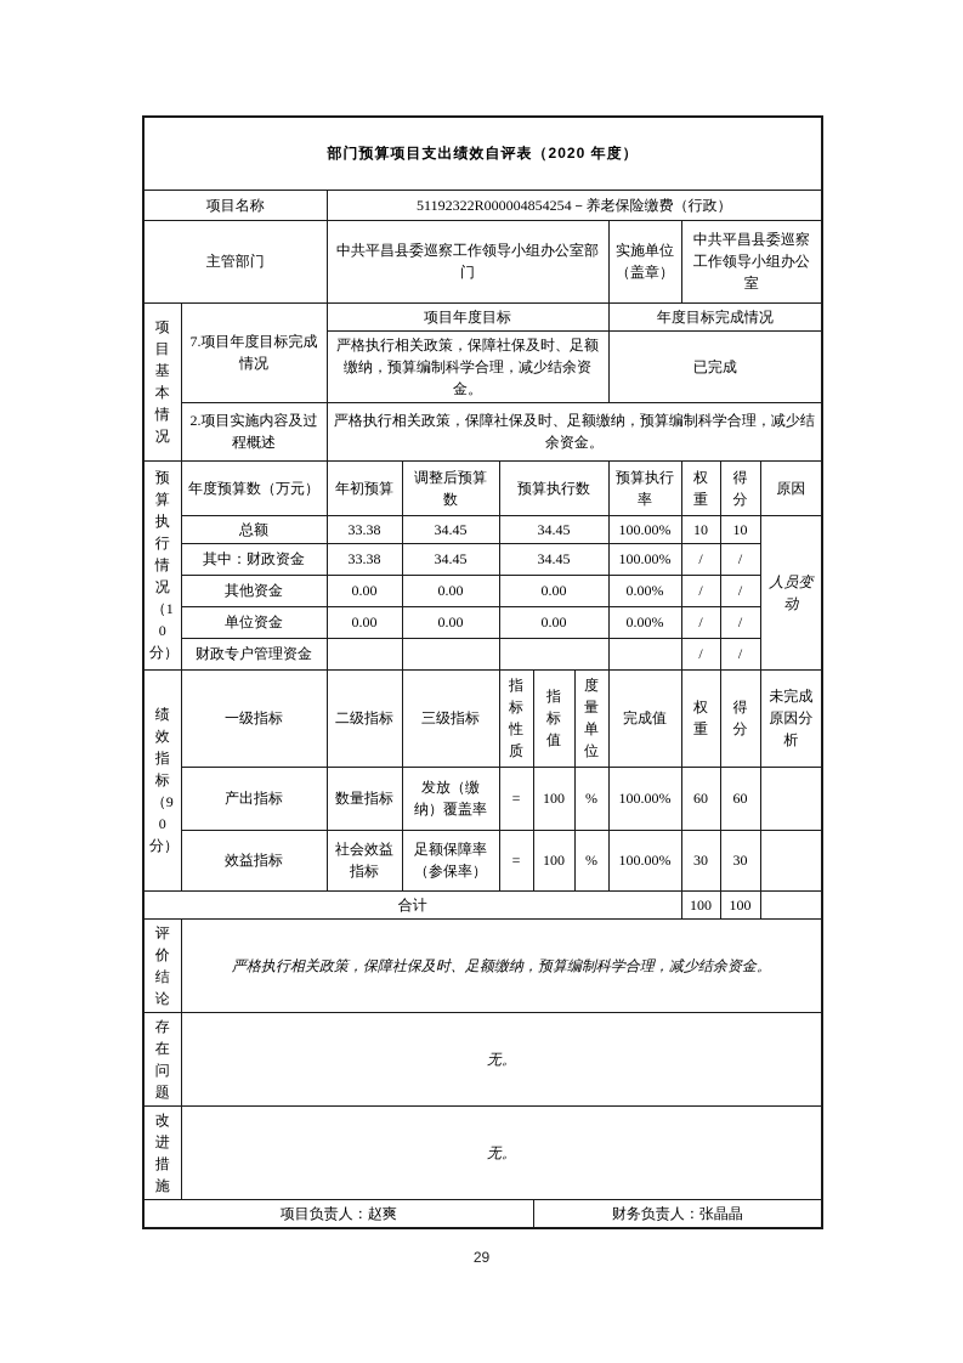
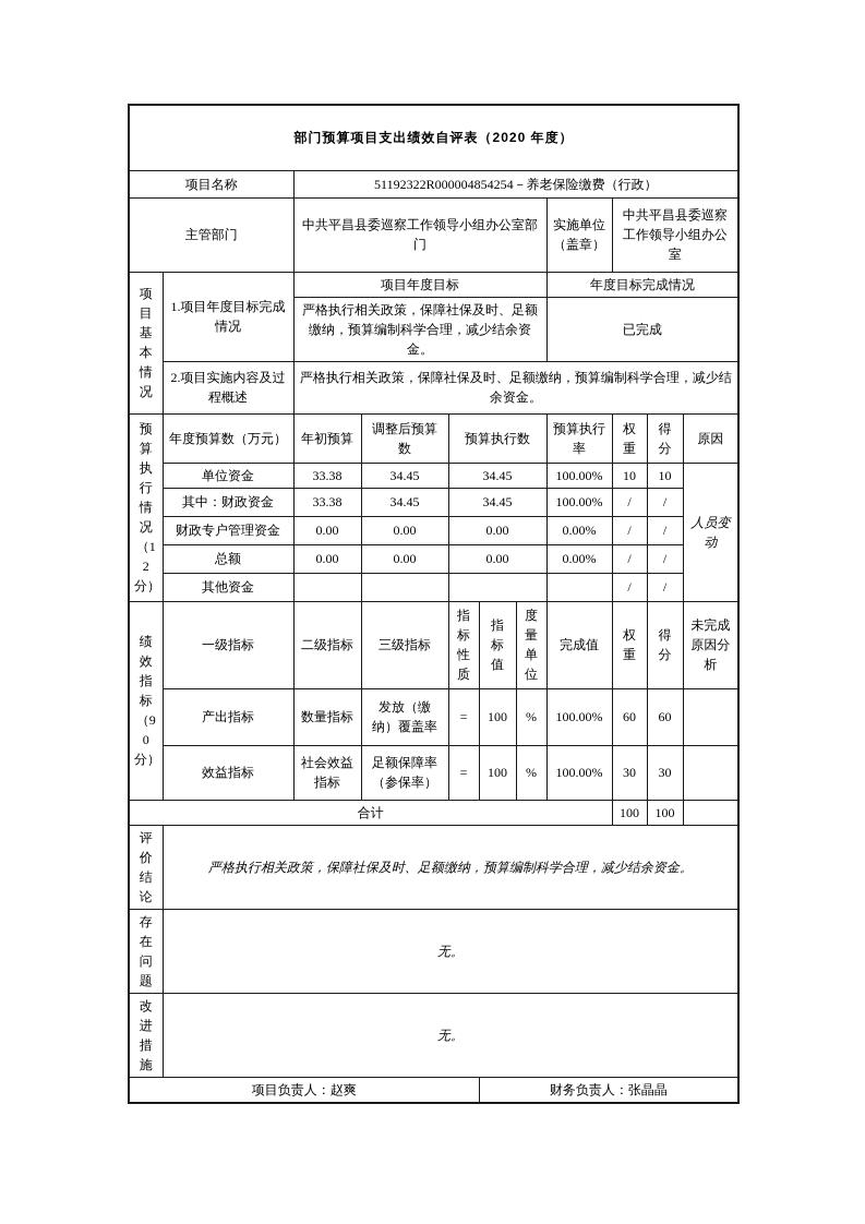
  部门预算项目支出绩效自评表（2020 年度）
  项目名称	51192322R000004854254－养老保险缴费（行政）
  主管部门	中共平昌县委巡察工作领导小组办公室部门	实施单位（盖章）	中共平昌县委巡察工作领导小组办公室
- 项目 基本 情况	7.项目年度目标完成情况	项目年度目标	年度目标完成情况
+ 项目 基本 情况	1.项目年度目标完成情况	项目年度目标	年度目标完成情况
  严格执行相关政策，保障社保及时、足额缴纳，预算编制科学合理，减少结余资金。	已完成
  2.项目实施内容及过程概述	严格执行相关政策，保障社保及时、足额缴纳，预算编制科学合理，减少结余资金。
- 预算 执行 情况 （10 分）	年度预算数（万元）	年初预算	调整后预算数	预算执行数	预算执行率	权 重	得 分	原因
+ 预算 执行 情况 （12 分）	年度预算数（万元）	年初预算	调整后预算数	预算执行数	预算执行率	权 重	得 分	原因
- 总额	33.38	34.45	34.45	100.00%	10	10	人员变动
+ 单位资金	33.38	34.45	34.45	100.00%	10	10	人员变动
  其中：财政资金	33.38	34.45	34.45	100.00%	/	/
- 其他资金	0.00	0.00	0.00	0.00%	/	/
+ 财政专户管理资金	0.00	0.00	0.00	0.00%	/	/
- 单位资金	0.00	0.00	0.00	0.00%	/	/
+ 总额	0.00	0.00	0.00	0.00%	/	/
- 财政专户管理资金					/	/
+ 其他资金					/	/
  绩效 指标 （90 分）	一级指标	二级指标	三级指标	指 标 性 质	指 标 值	度 量 单 位	完成值	权 重	得 分	未完成原因分析
  产出指标	数量指标	发放（缴纳）覆盖率	=	100	%	100.00%	60	60
  效益指标	社会效益指标	足额保障率（参保率）	=	100	%	100.00%	30	30
  合计	100	100
  评价 结论	严格执行相关政策，保障社保及时、足额缴纳，预算编制科学合理，减少结余资金。
  存在 问题	无。
  改进 措施	无。
  项目负责人：赵爽	财务负责人：张晶晶
- 29
